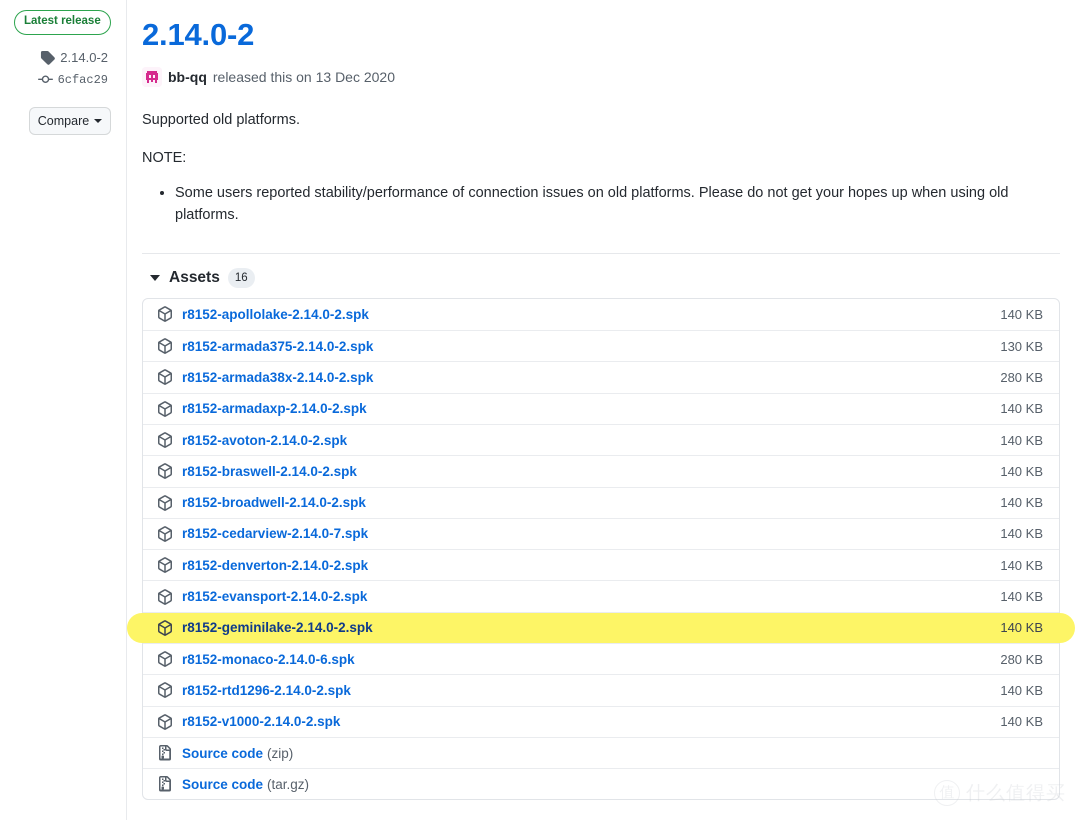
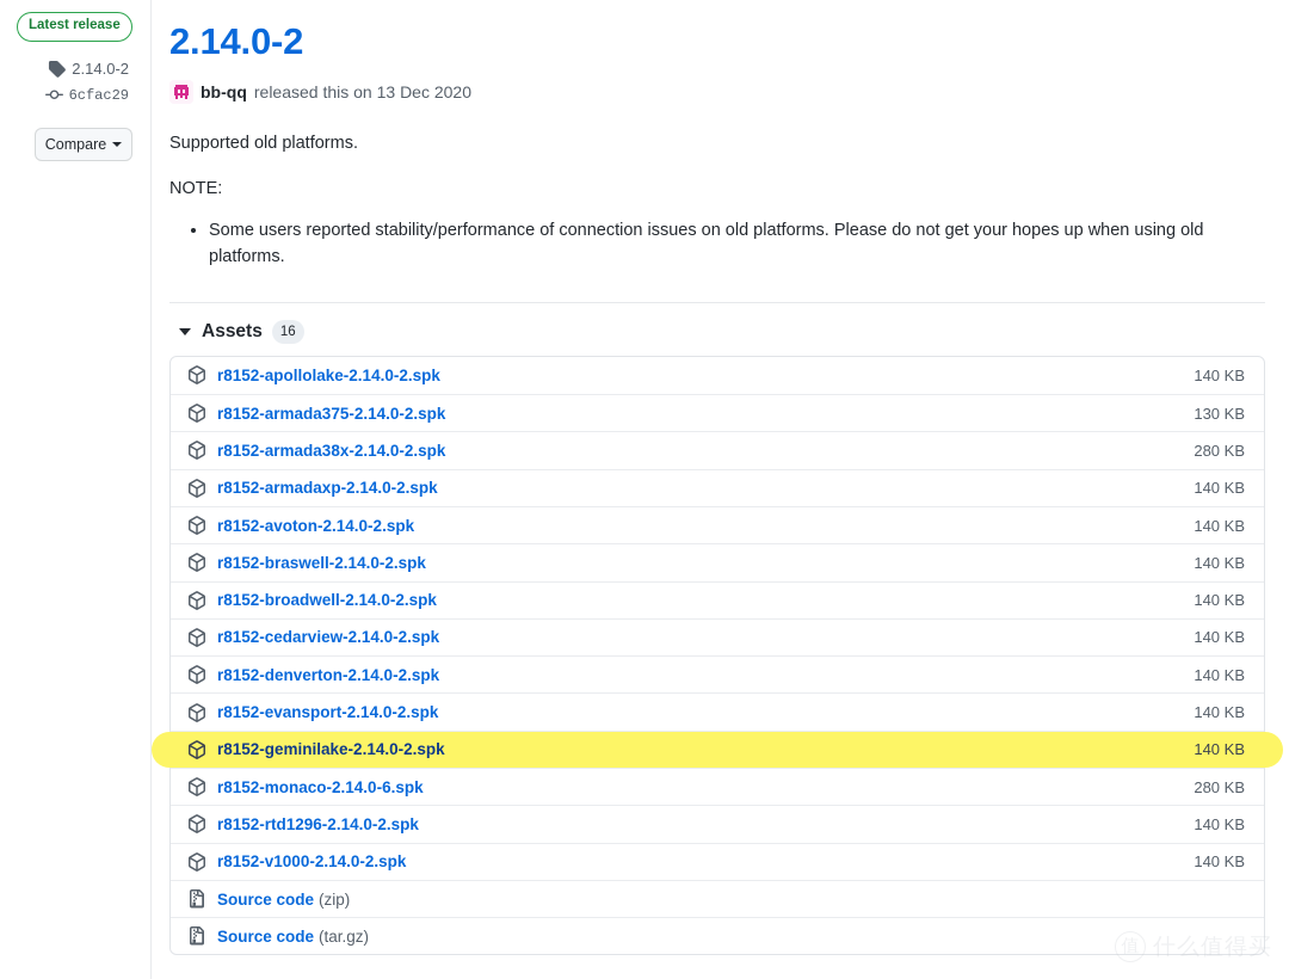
  Latest release
  2.14.0-2
  6cfac29
  Compare
  2.14.0-2
  bb-qq
  released this on 13 Dec 2020
  Supported old platforms.
  NOTE:
  Some users reported stability/performance of connection issues on old platforms. Please do not get your hopes up when using old platforms.
  Assets
  16
  r8152-apollolake-2.14.0-2.spk
  140 KB
  r8152-armada375-2.14.0-2.spk
  130 KB
  r8152-armada38x-2.14.0-2.spk
  280 KB
  r8152-armadaxp-2.14.0-2.spk
  140 KB
  r8152-avoton-2.14.0-2.spk
  140 KB
  r8152-braswell-2.14.0-2.spk
  140 KB
  r8152-broadwell-2.14.0-2.spk
  140 KB
- r8152-cedarview-2.14.0-7.spk
+ r8152-cedarview-2.14.0-2.spk
  140 KB
  r8152-denverton-2.14.0-2.spk
  140 KB
  r8152-evansport-2.14.0-2.spk
  140 KB
  r8152-geminilake-2.14.0-2.spk
  140 KB
  r8152-monaco-2.14.0-6.spk
  280 KB
  r8152-rtd1296-2.14.0-2.spk
  140 KB
  r8152-v1000-2.14.0-2.spk
  140 KB
  Source code
  (zip)
  Source code
  (tar.gz)
  值
  什么值得买
